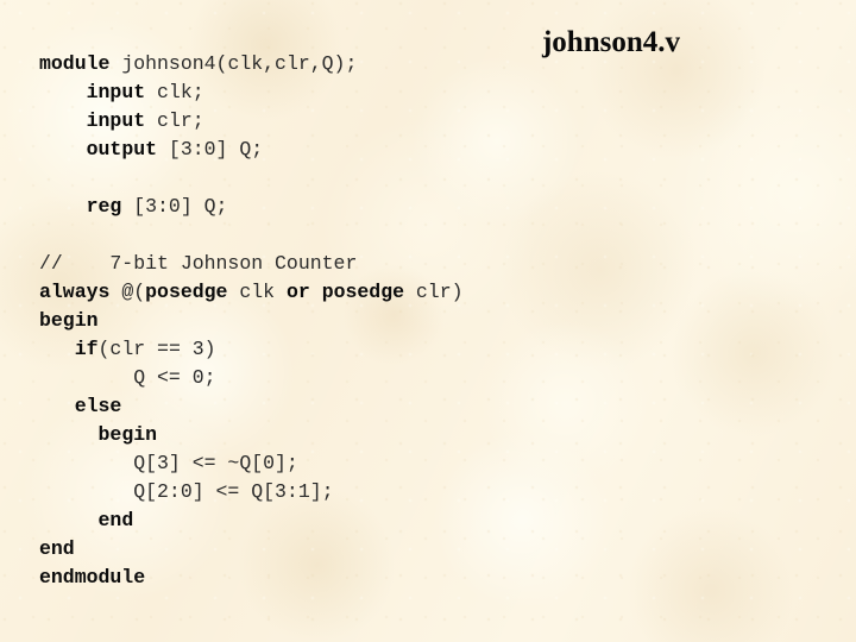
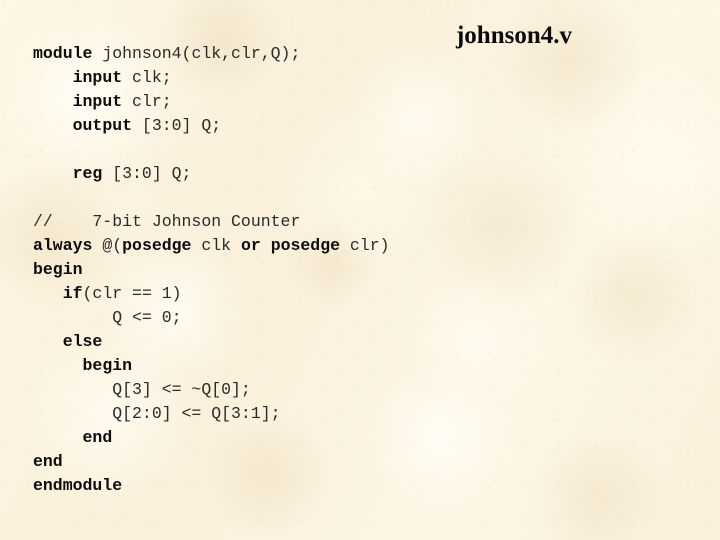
  johnson4.v
  module johnson4(clk,clr,Q);
  input clk;
  input clr;
  output [3:0] Q;
  reg [3:0] Q;
  // 7-bit Johnson Counter
  always @(posedge clk or posedge clr)
  begin
- if(clr == 3)
+ if(clr == 1)
  Q <= 0;
  else
  begin
  Q[3] <= ~Q[0];
  Q[2:0] <= Q[3:1];
  end
  end
  endmodule
